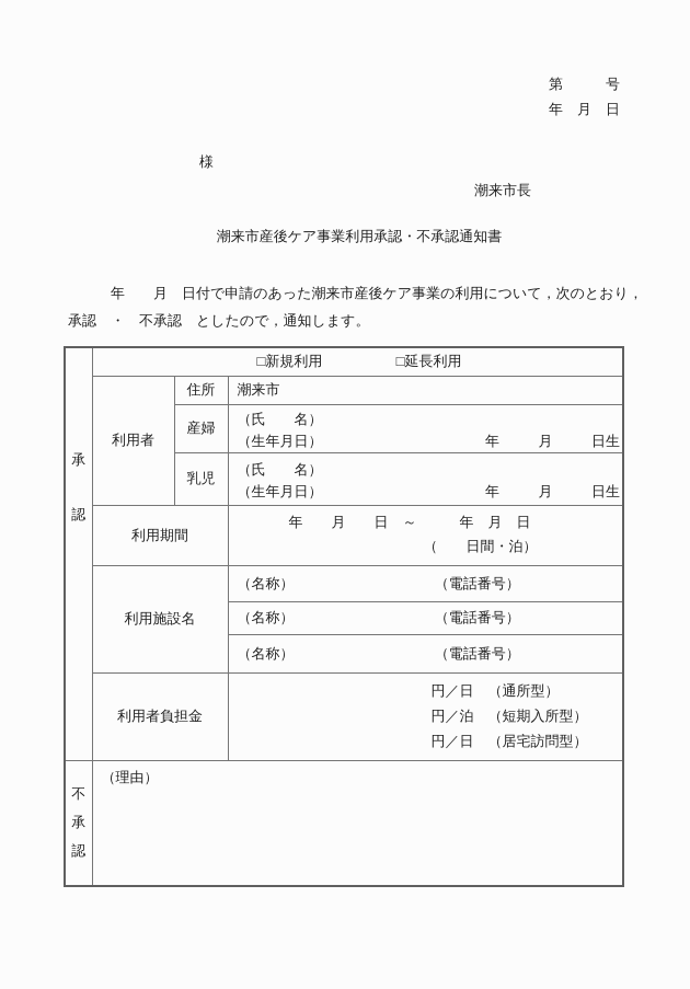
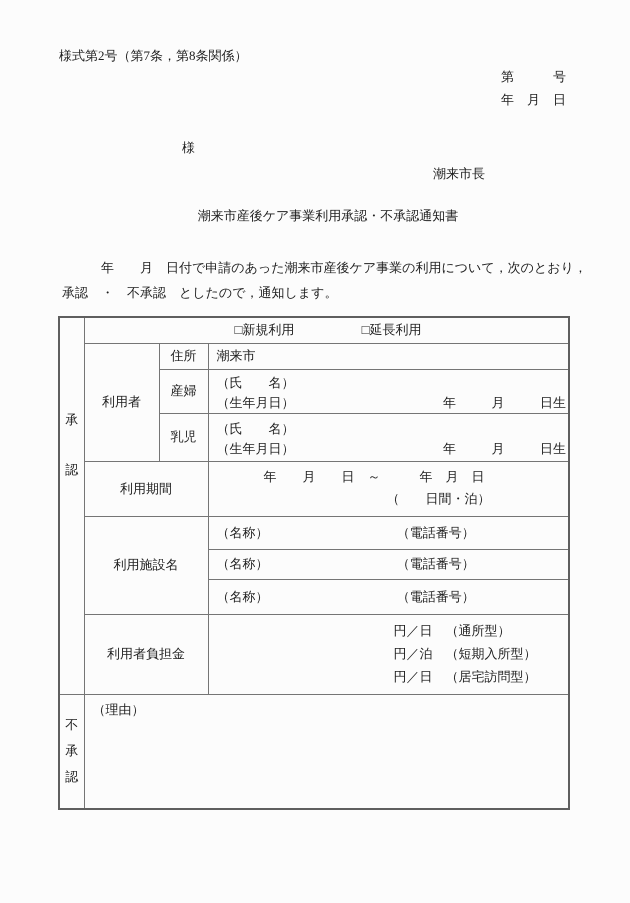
+ 様式第2号（第7条，第8条関係）
  第 号
  年 月 日
  様
  潮来市長
  潮来市産後ケア事業利用承認・不承認通知書
  年 月 日付で申請のあった潮来市産後ケア事業の利用について，次のとおり，
  承認 ・ 不承認 としたので，通知します。
  承 認	□新規利用 □延長利用
  利用者	住所	潮来市
  産婦	（氏 名） （生年月日） 年 月 日生
  乳児	（氏 名） （生年月日） 年 月 日生
  利用期間	年 月 日 ～ 年 月 日 （ 日間・泊）
  利用施設名	（名称） （電話番号）
  （名称） （電話番号）
  （名称） （電話番号）
  利用者負担金	円／日 （通所型） 円／泊 （短期入所型） 円／日 （居宅訪問型）
  不 承 認	（理由）
